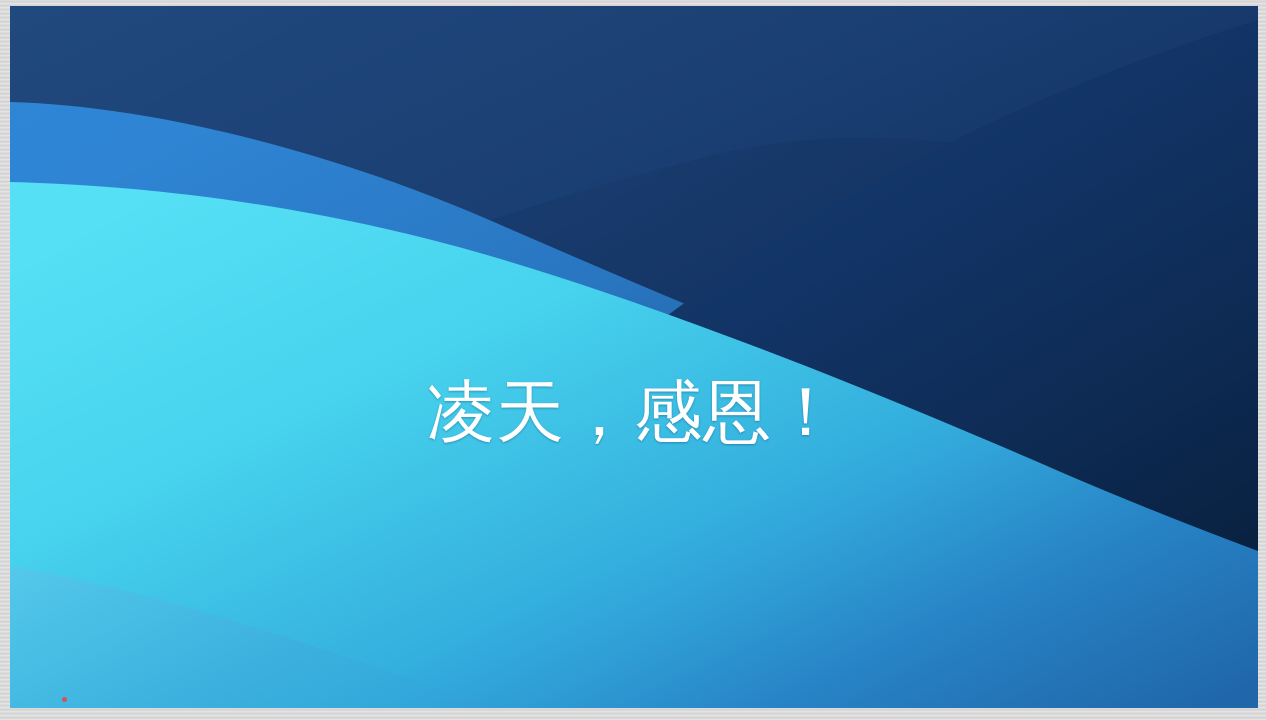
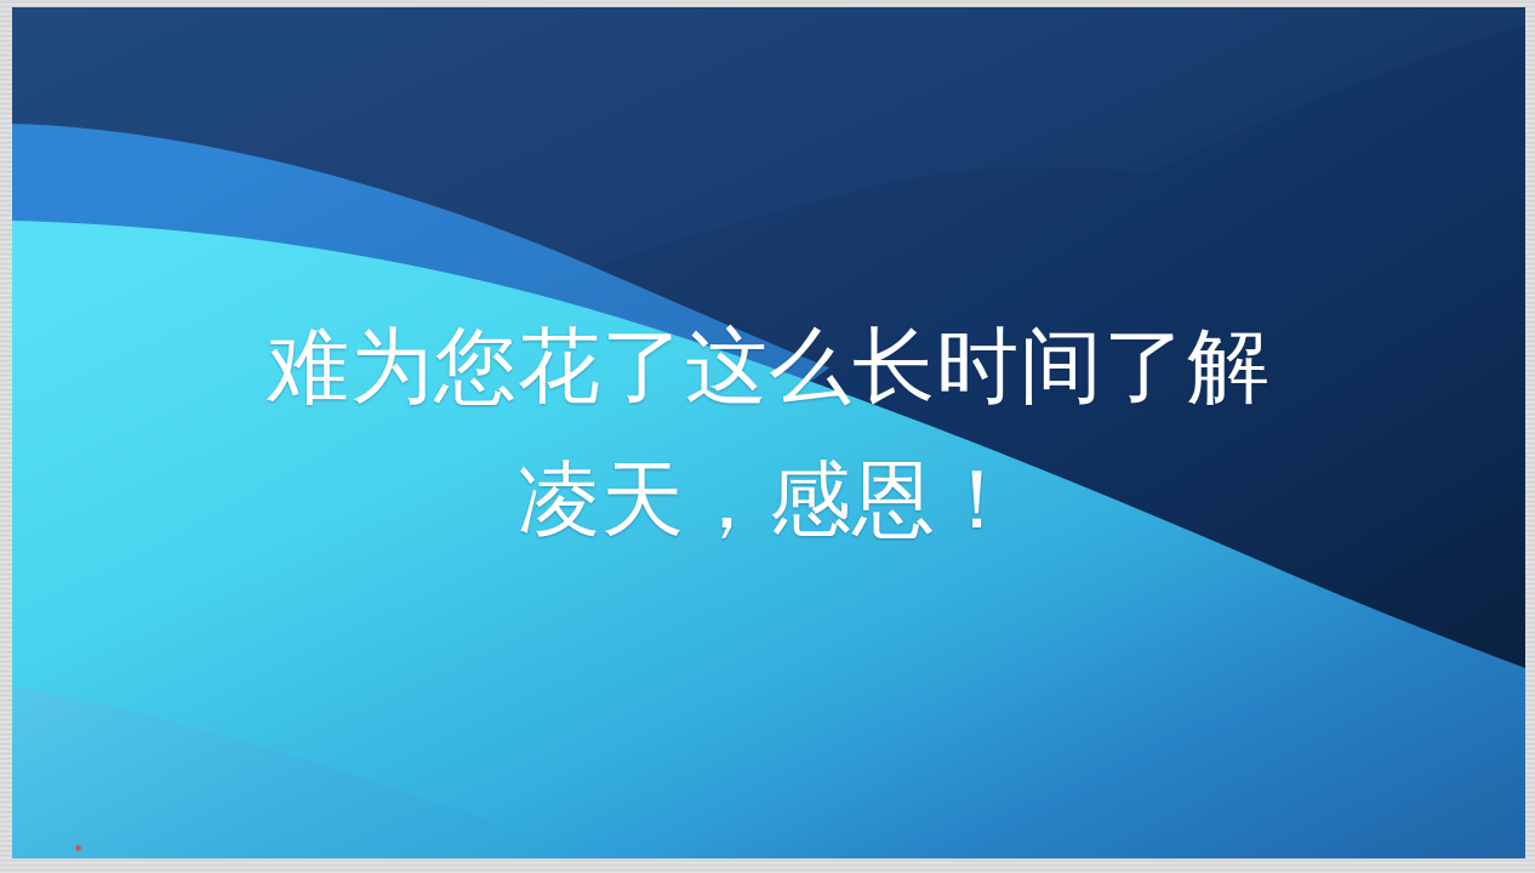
+ 难为您花了这么长时间了解
  凌天，感恩！
